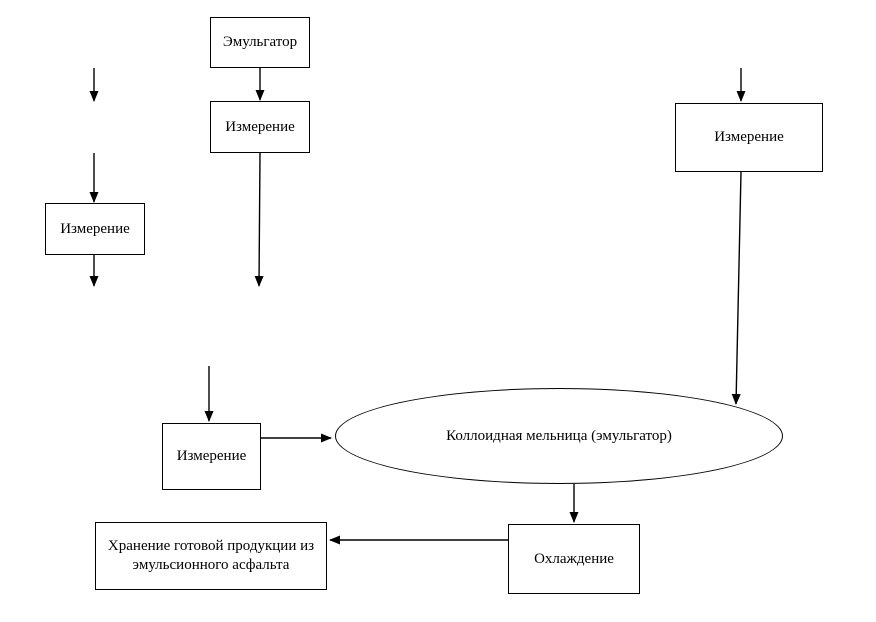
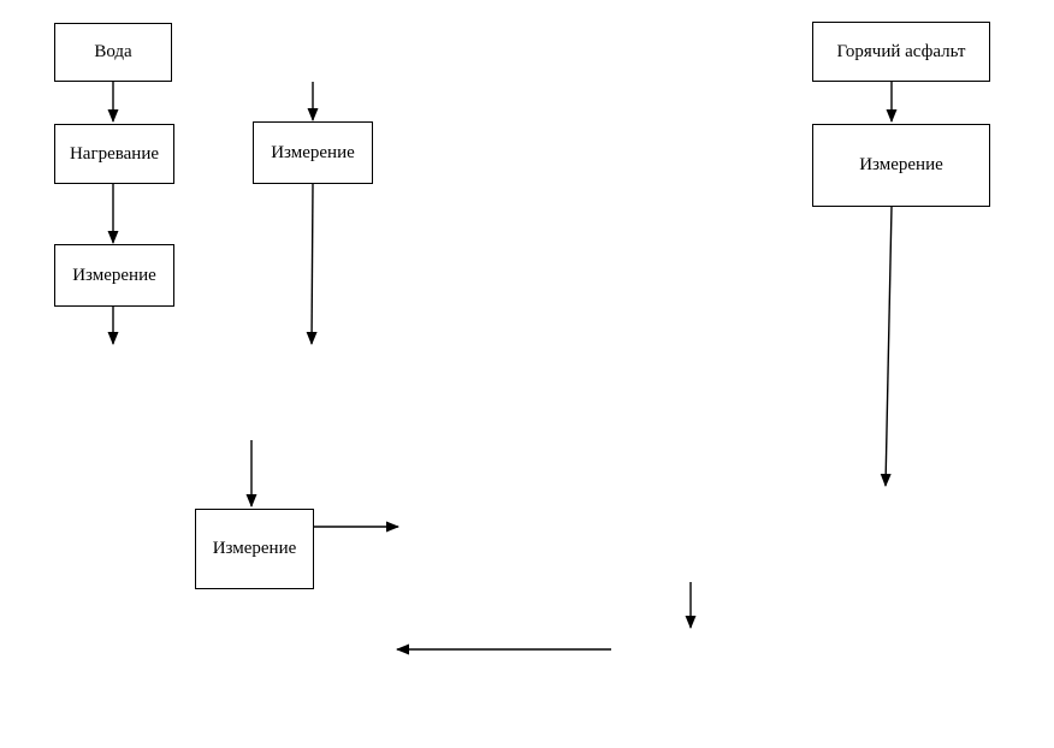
+ Вода
+ Нагревание
  Измерение
- Эмульгатор
  Измерение
  Измерение
+ Горячий асфальт
  Измерение
- Коллоидная мельница (эмульгатор)
- Охлаждение
- Хранение готовой продукции из эмульсионного асфальта
